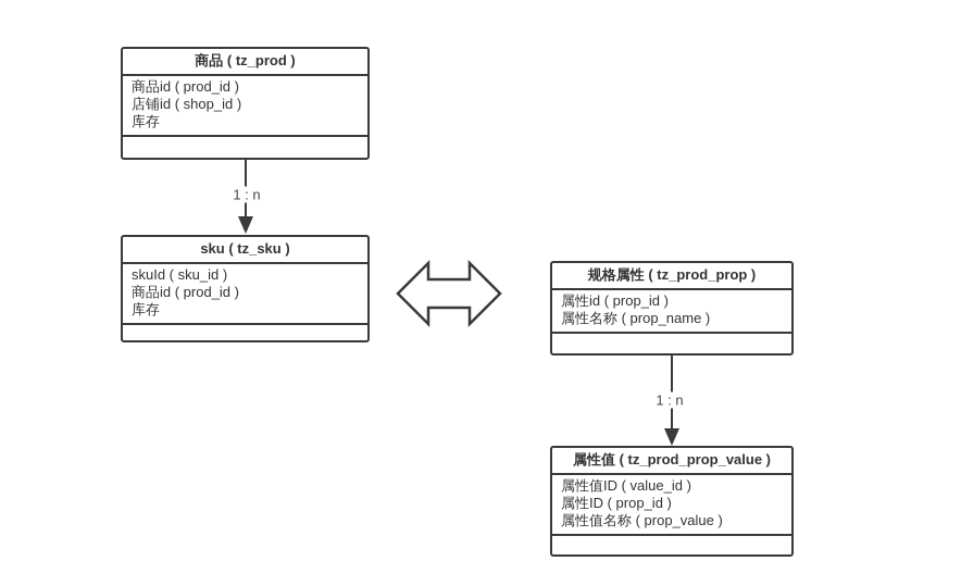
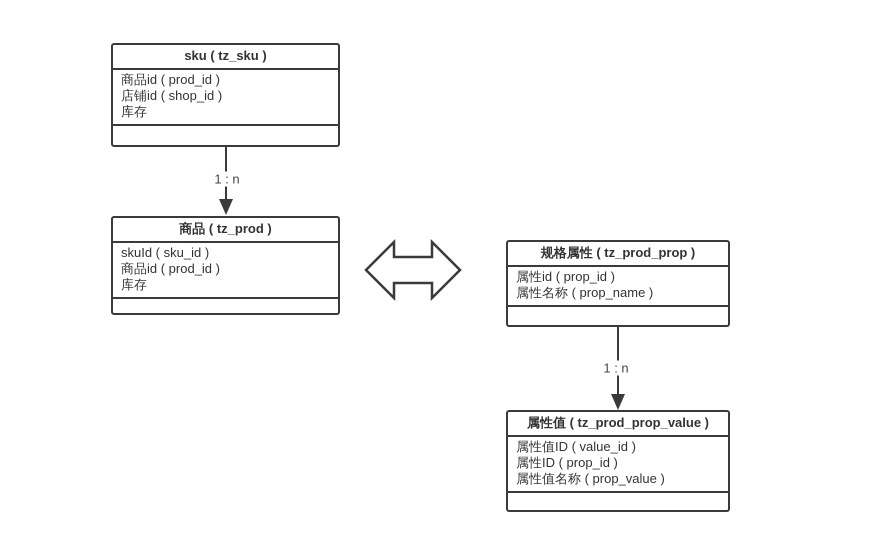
- 商品 ( tz_prod )
+ sku ( tz_sku )
  商品id ( prod_id )
  店铺id ( shop_id )
  库存
- sku ( tz_sku )
+ 商品 ( tz_prod )
  skuId ( sku_id )
  商品id ( prod_id )
  库存
  规格属性 ( tz_prod_prop )
  属性id ( prop_id )
  属性名称 ( prop_name )
  属性值 ( tz_prod_prop_value )
  属性值ID ( value_id )
  属性ID ( prop_id )
  属性值名称 ( prop_value )
  1 : n
  1 : n
